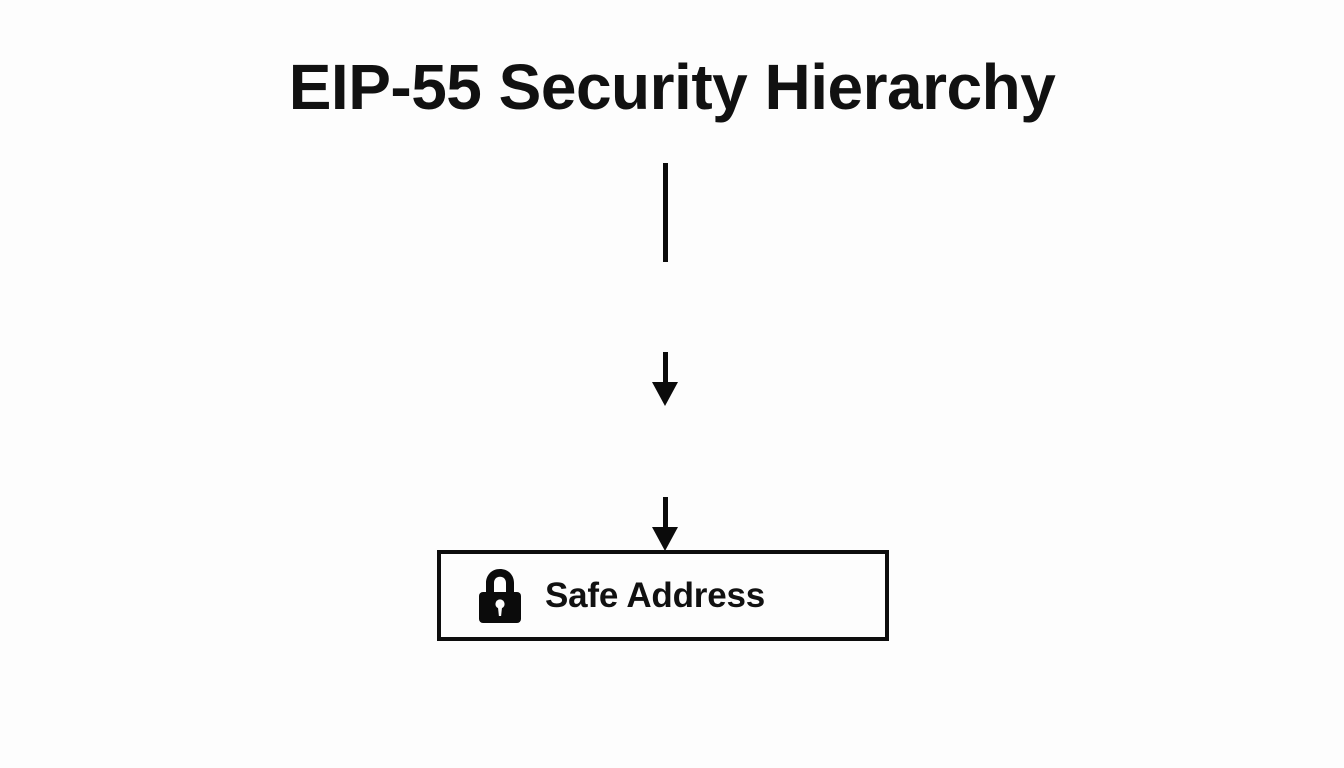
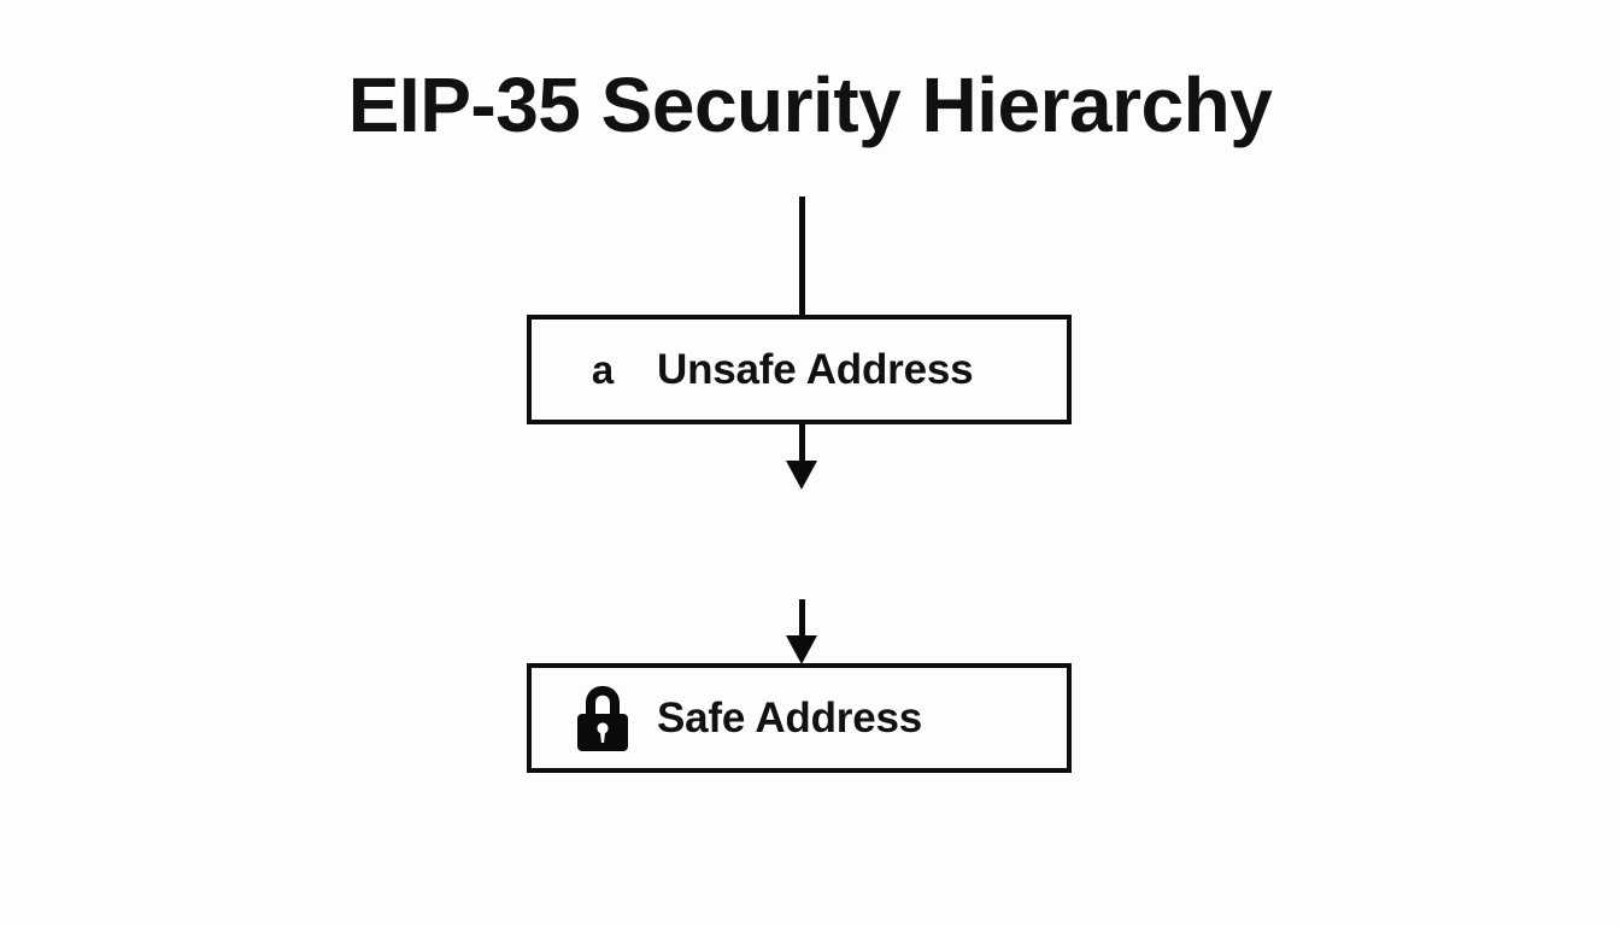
- EIP-55 Security Hierarchy
+ EIP-35 Security Hierarchy
+ a
+ Unsafe Address
  Safe Address
